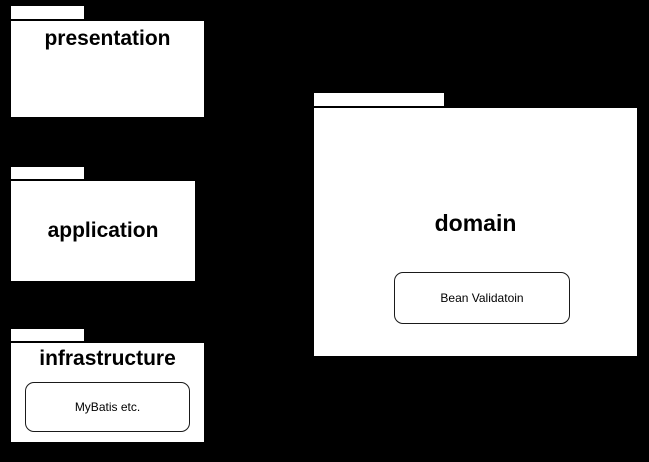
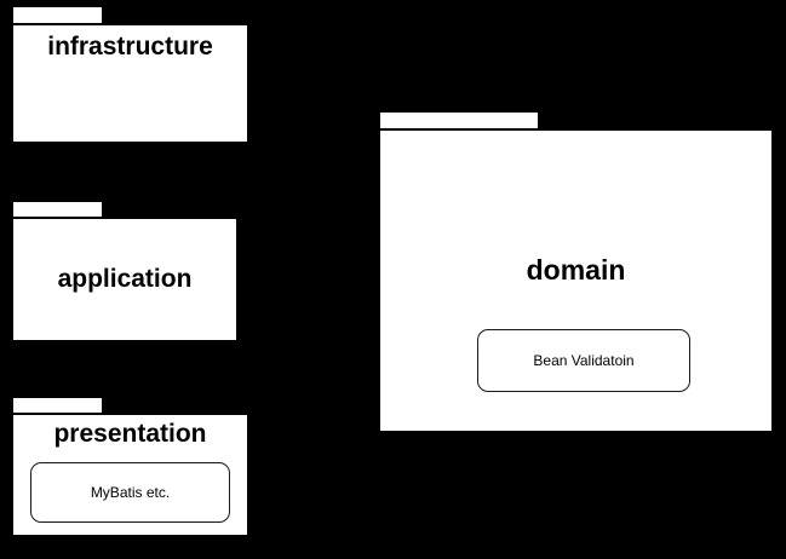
- presentation
+ infrastructure
  application
- infrastructure
+ presentation
  MyBatis etc.
  domain
  Bean Validatoin
